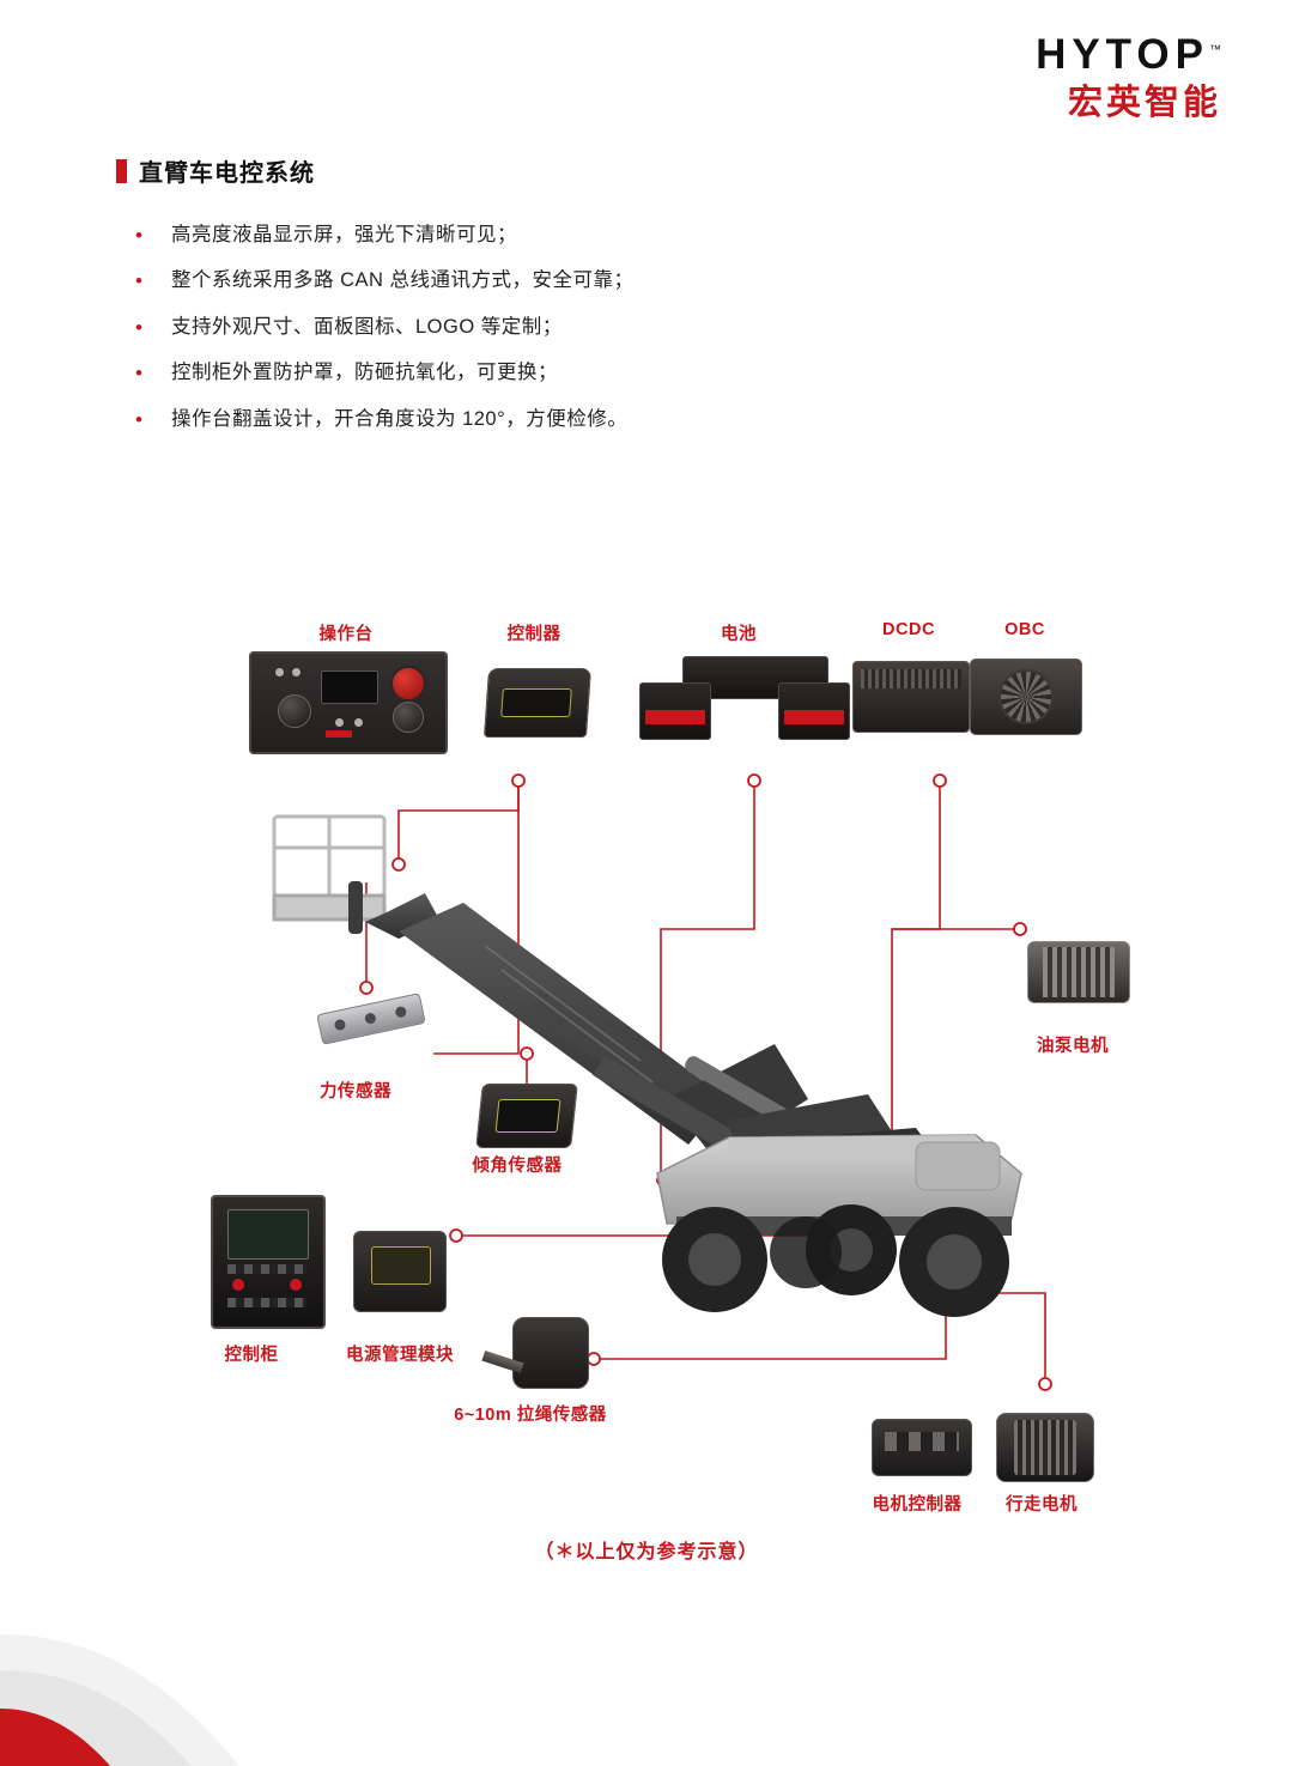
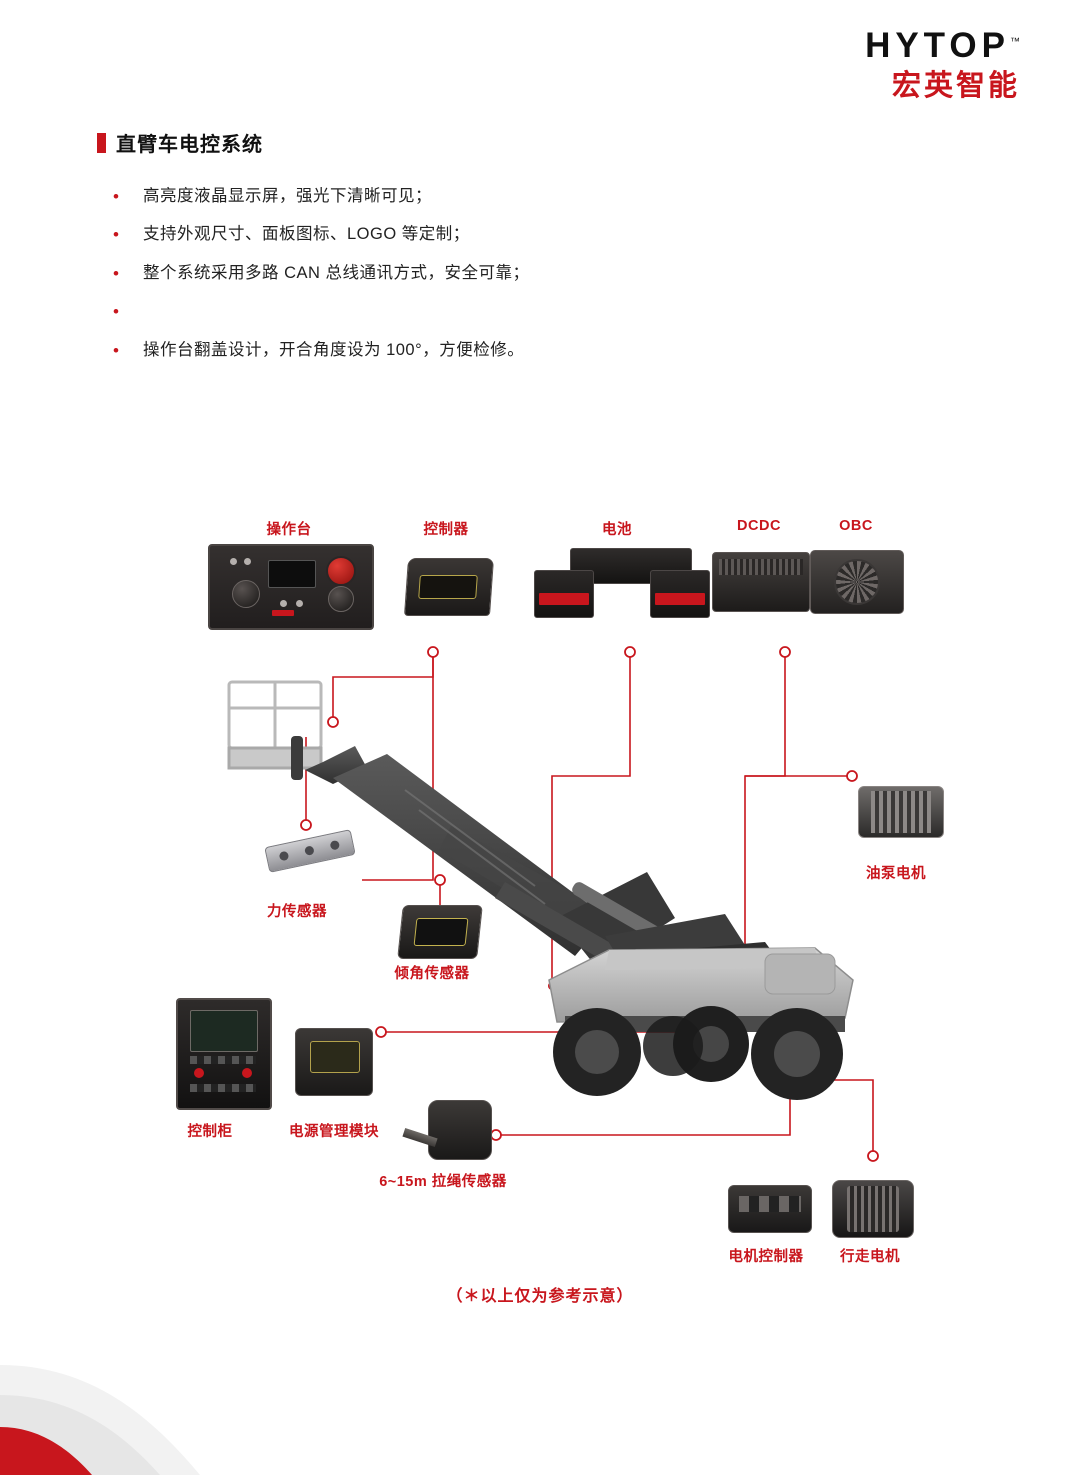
  HYTOP™
  宏英智能
  直臂车电控系统
  •
  高亮度液晶显示屏，强光下清晰可见；
  •
- 整个系统采用多路 CAN 总线通讯方式，安全可靠；
+ 支持外观尺寸、面板图标、LOGO 等定制；
  •
- 支持外观尺寸、面板图标、LOGO 等定制；
+ 整个系统采用多路 CAN 总线通讯方式，安全可靠；
  •
- 控制柜外置防护罩，防砸抗氧化，可更换；
  •
- 操作台翻盖设计，开合角度设为 120°，方便检修。
+ 操作台翻盖设计，开合角度设为 100°，方便检修。
  操作台
  控制器
  电池
  DCDC
  OBC
  油泵电机
  力传感器
  倾角传感器
  控制柜
  电源管理模块
- 6~10m 拉绳传感器
+ 6~15m 拉绳传感器
  电机控制器
  行走电机
  （＊以上仅为参考示意）
